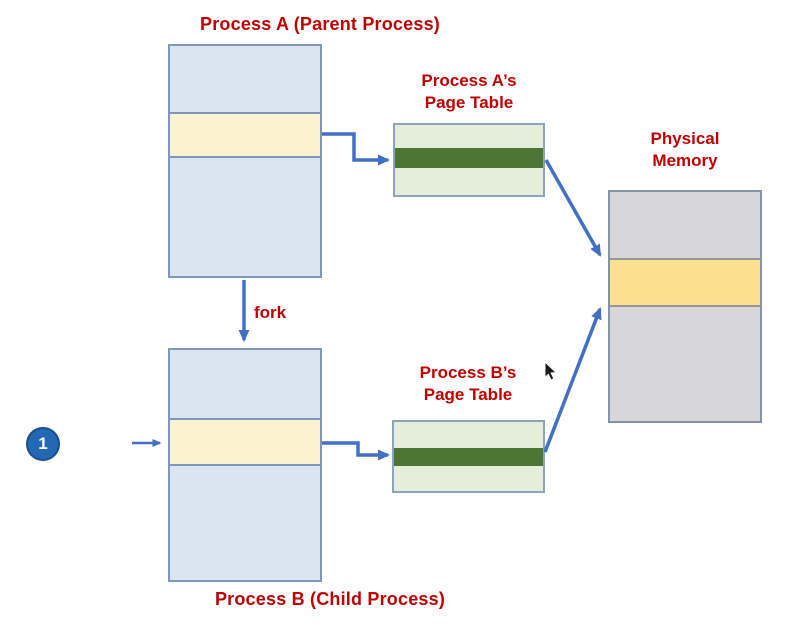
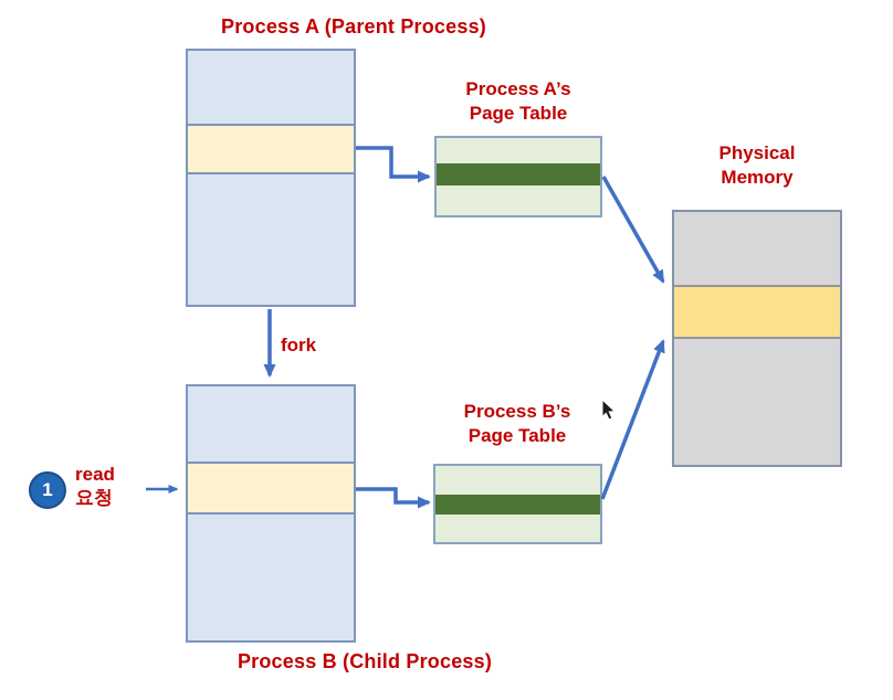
  Process A (Parent Process)
  Process B (Child Process)
  Process A’s
  Page Table
  Process B’s
  Page Table
  Physical
  Memory
  fork
+ read
+ 요청
  1
